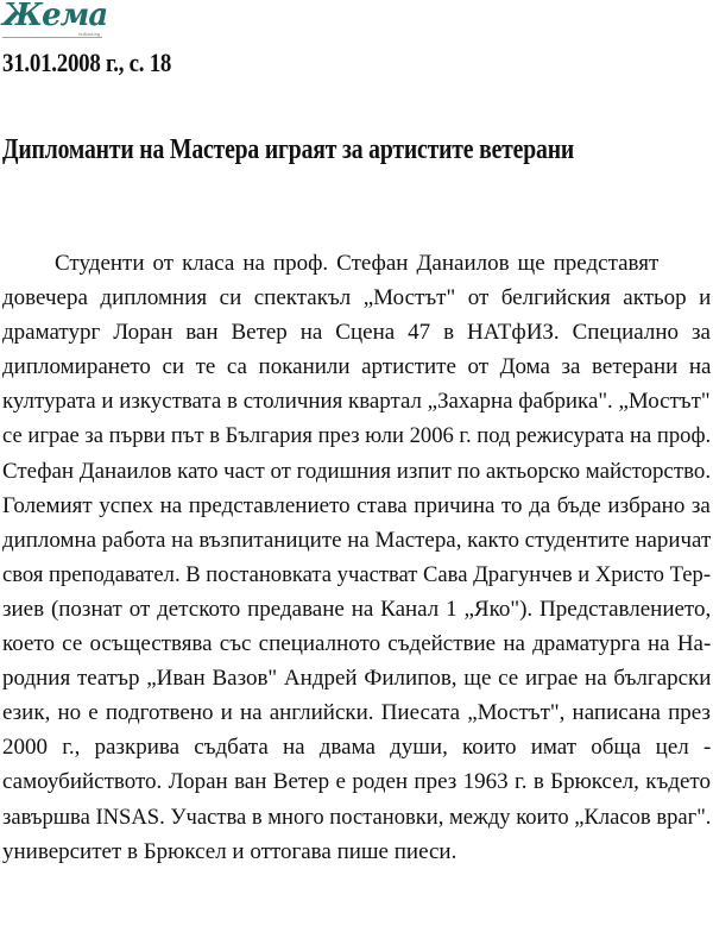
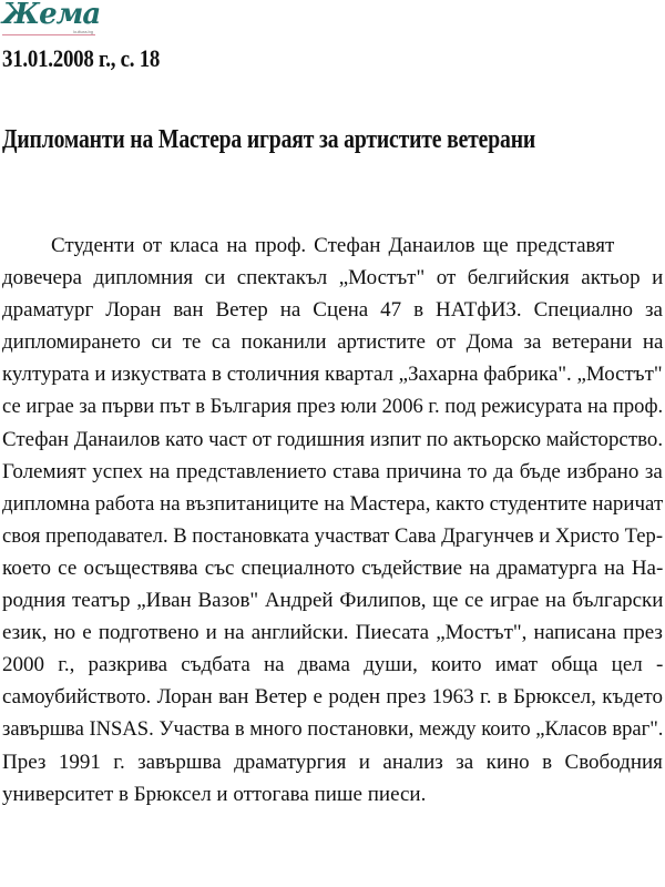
  Жема
  31.01.2008 г., с. 18
  Дипломанти на Мастера играят за артистите ветерани
  Студенти от класа на проф. Стефан Данаилов ще представят
  довечера дипломния си спектакъл „Мостът" от белгийския актьор и
  драматург Лоран ван Ветер на Сцена 47 в НАТфИЗ. Специално за
  дипломирането си те са поканили артистите от Дома за ветерани на
  културата и изкуствата в столичния квартал „Захарна фабрика". „Мостът"
  се играе за първи път в България през юли 2006 г. под режисурата на проф.
  Стефан Данаилов като част от годишния изпит по актьорско майсторство.
  Големият успех на представлението става причина то да бъде избрано за
  дипломна работа на възпитаниците на Мастера, както студентите наричат
  своя преподавател. В постановката участват Сава Драгунчев и Христо Тер-
- зиев (познат от детското предаване на Канал 1 „Яко"). Представлението,
  което се осъществява със специалното съдействие на драматурга на На-
  родния театър „Иван Вазов" Андрей Филипов, ще се играе на български
  език, но е подготвено и на английски. Пиесата „Мостът", написана през
  2000 г., разкрива съдбата на двама души, които имат обща цел -
  самоубийството. Лоран ван Ветер е роден през 1963 г. в Брюксел, където
  завършва INSAS. Участва в много постановки, между които „Класов враг".
+ През 1991 г. завършва драматургия и анализ за кино в Свободния
  университет в Брюксел и оттогава пише пиеси.
